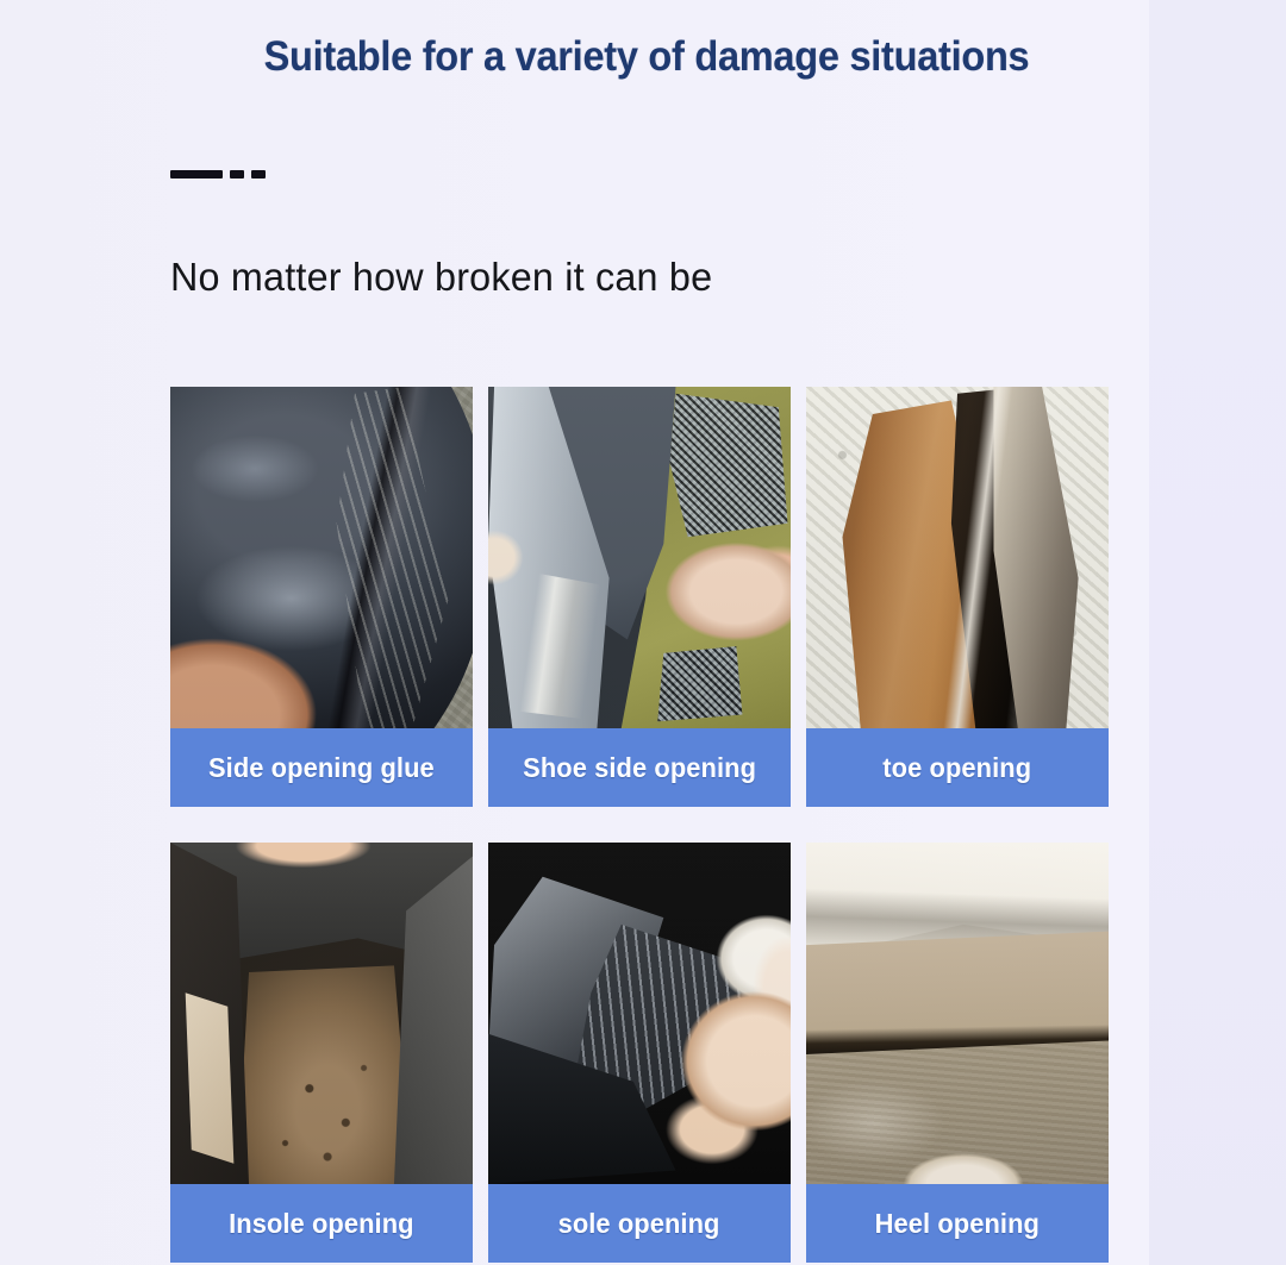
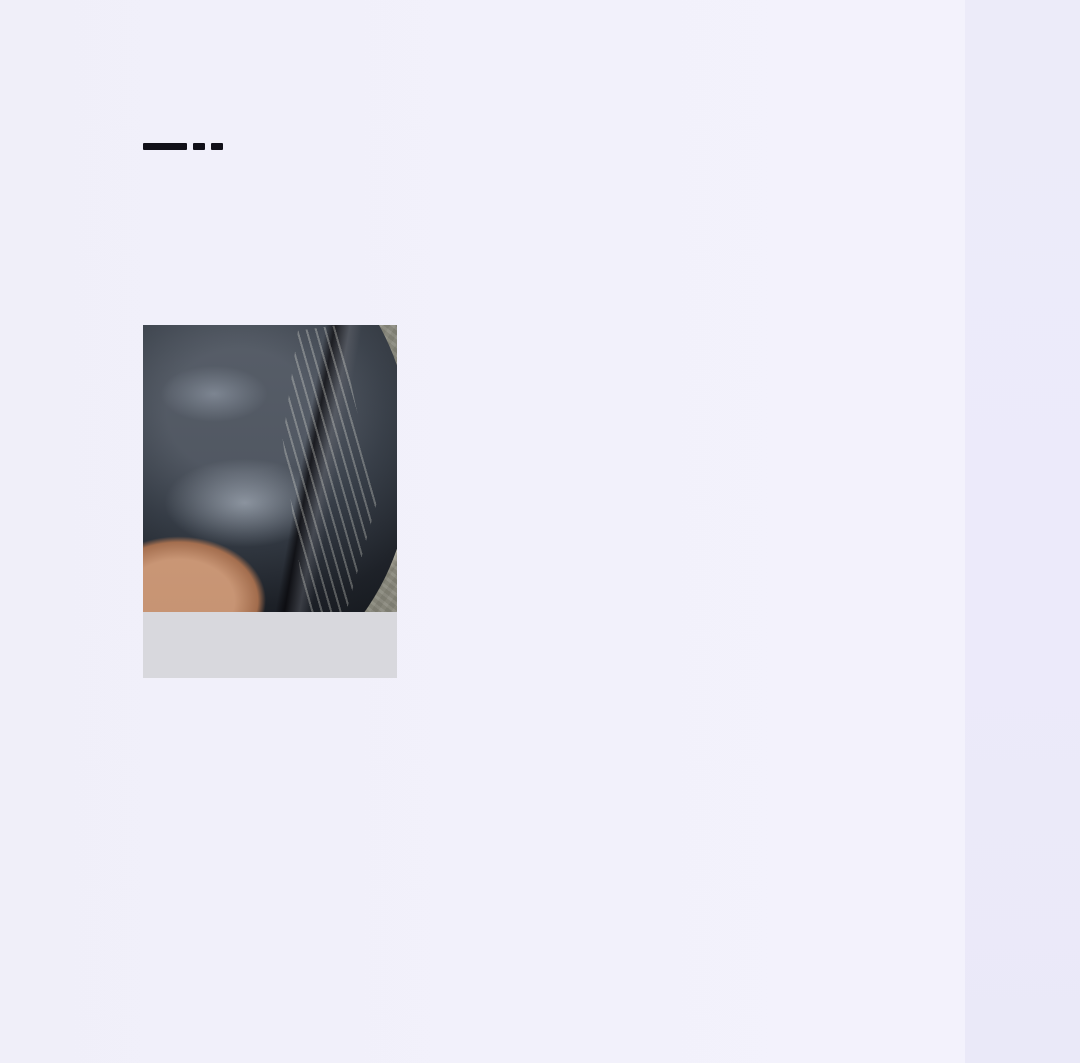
- Suitable for a variety of damage situations
- No matter how broken it can be
- Side opening glue
- Shoe side opening
- toe opening
- Insole opening
- sole opening
- Heel opening
